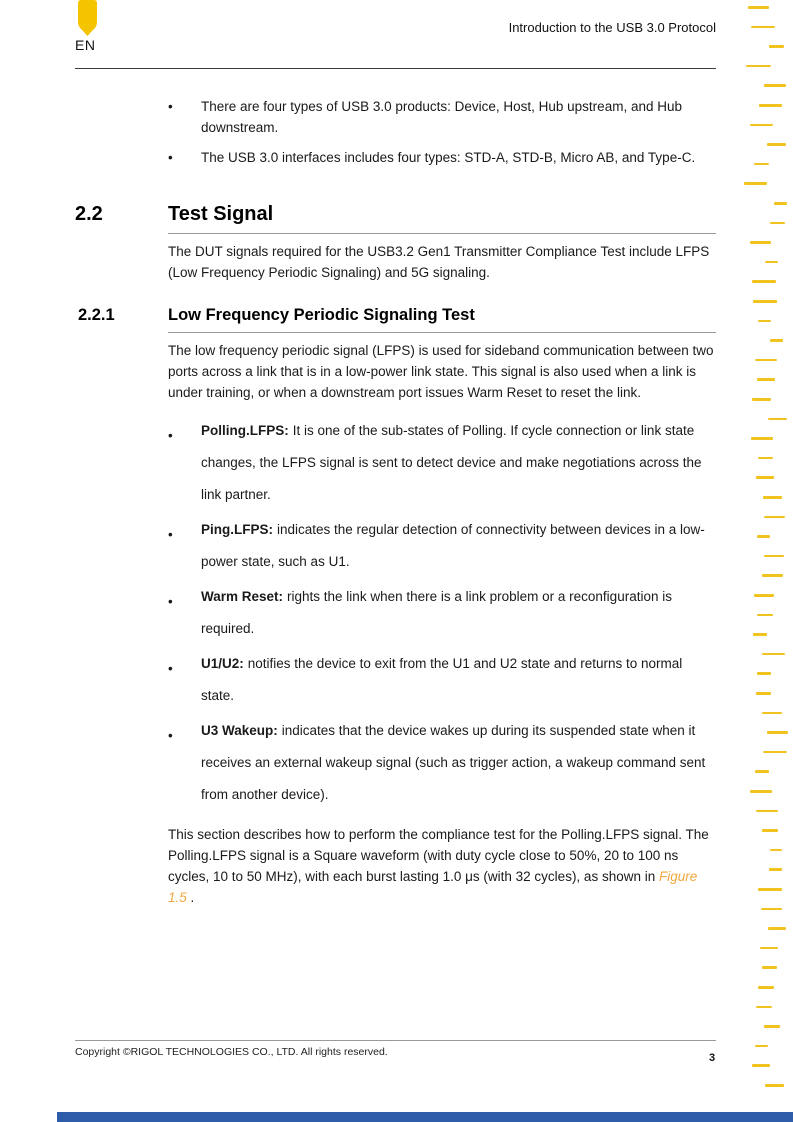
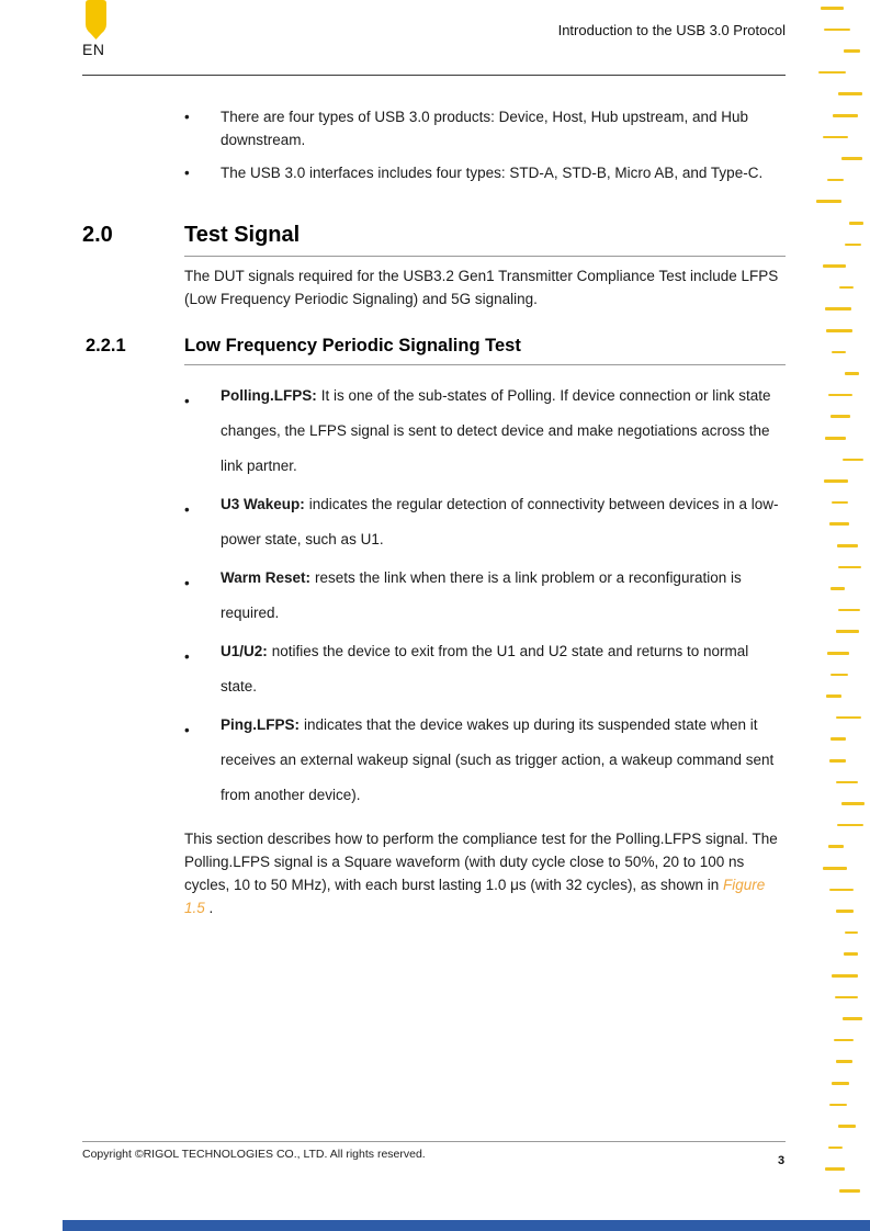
  EN
  Introduction to the USB 3.0 Protocol
  •
  There are four types of USB 3.0 products: Device, Host, Hub upstream, and Hub downstream.
  •
  The USB 3.0 interfaces includes four types: STD-A, STD-B, Micro AB, and Type-C.
- 2.2
+ 2.0
  Test Signal
  The DUT signals required for the USB3.2 Gen1 Transmitter Compliance Test include LFPS (Low Frequency Periodic Signaling) and 5G signaling.
  2.2.1
  Low Frequency Periodic Signaling Test
- The low frequency periodic signal (LFPS) is used for sideband communication between two ports across a link that is in a low-power link state. This signal is also used when a link is under training, or when a downstream port issues Warm Reset to reset the link.
  •
- Polling.LFPS: It is one of the sub-states of Polling. If cycle connection or link state changes, the LFPS signal is sent to detect device and make negotiations across the link partner.
+ Polling.LFPS: It is one of the sub-states of Polling. If device connection or link state changes, the LFPS signal is sent to detect device and make negotiations across the link partner.
  •
- Ping.LFPS: indicates the regular detection of connectivity between devices in a low-power state, such as U1.
+ U3 Wakeup: indicates the regular detection of connectivity between devices in a low-power state, such as U1.
  •
- Warm Reset: rights the link when there is a link problem or a reconfiguration is required.
+ Warm Reset: resets the link when there is a link problem or a reconfiguration is required.
  •
  U1/U2: notifies the device to exit from the U1 and U2 state and returns to normal state.
  •
- U3 Wakeup: indicates that the device wakes up during its suspended state when it receives an external wakeup signal (such as trigger action, a wakeup command sent from another device).
+ Ping.LFPS: indicates that the device wakes up during its suspended state when it receives an external wakeup signal (such as trigger action, a wakeup command sent from another device).
  This section describes how to perform the compliance test for the Polling.LFPS signal. The Polling.LFPS signal is a Square waveform (with duty cycle close to 50%, 20 to 100 ns cycles, 10 to 50 MHz), with each burst lasting 1.0 μs (with 32 cycles), as shown in Figure 1.5 .
  Copyright ©RIGOL TECHNOLOGIES CO., LTD. All rights reserved.
  3
